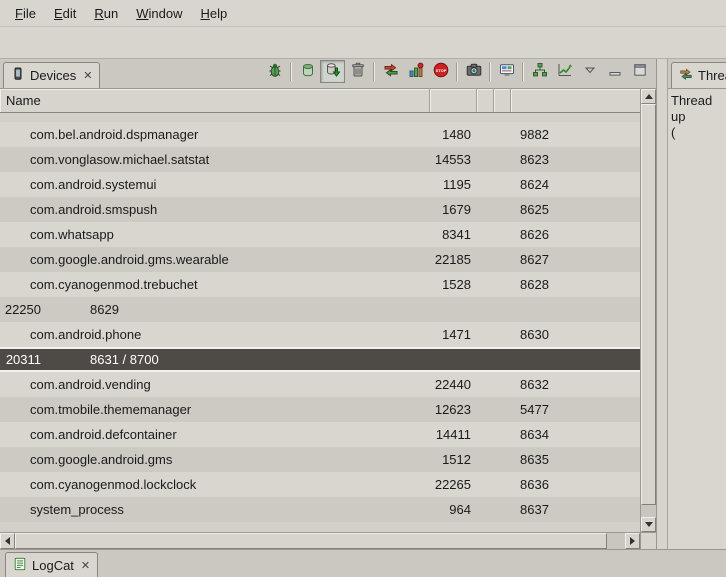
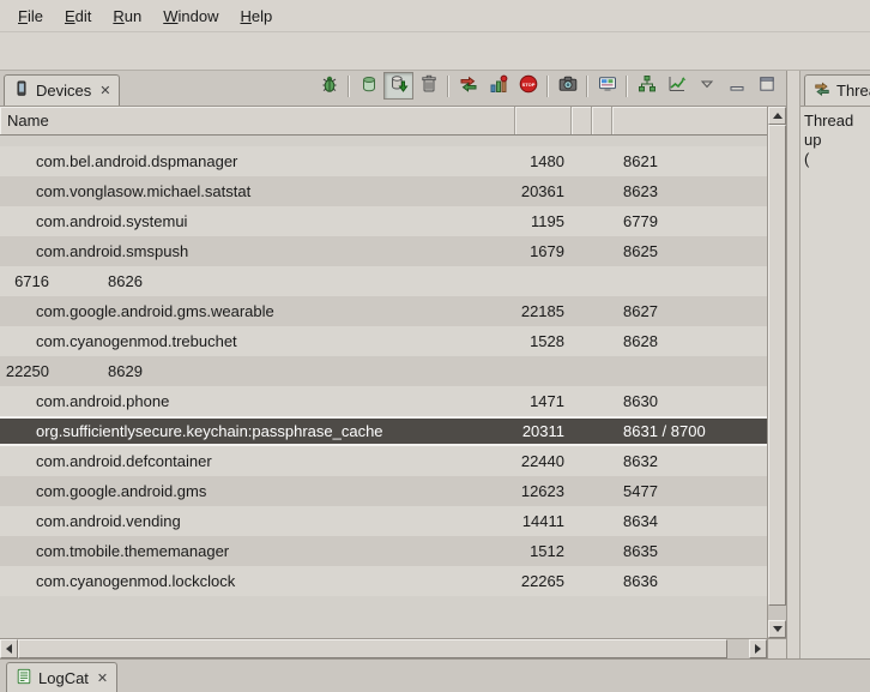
  File
  Edit
  Run
  Window
  Help
  Devices
  ✕
  Name
  com.bel.android.dspmanager
  1480
- 9882
+ 8621
  com.vonglasow.michael.satstat
- 14553
+ 20361
  8623
  com.android.systemui
  1195
- 8624
+ 6779
  com.android.smspush
  1679
  8625
- com.whatsapp
- 8341
+ 6716
  8626
  com.google.android.gms.wearable
  22185
  8627
  com.cyanogenmod.trebuchet
  1528
  8628
  22250
  8629
  com.android.phone
  1471
  8630
+ org.sufficientlysecure.keychain:passphrase_cache
  20311
  8631 / 8700
- com.android.vending
+ com.android.defcontainer
  22440
  8632
- com.tmobile.thememanager
+ com.google.android.gms
  12623
  5477
- com.android.defcontainer
+ com.android.vending
  14411
  8634
- com.google.android.gms
+ com.tmobile.thememanager
  1512
  8635
  com.cyanogenmod.lockclock
  22265
  8636
- system_process
- 964
- 8637
  Thre
  Thread up
  (
  LogCat
  ✕
